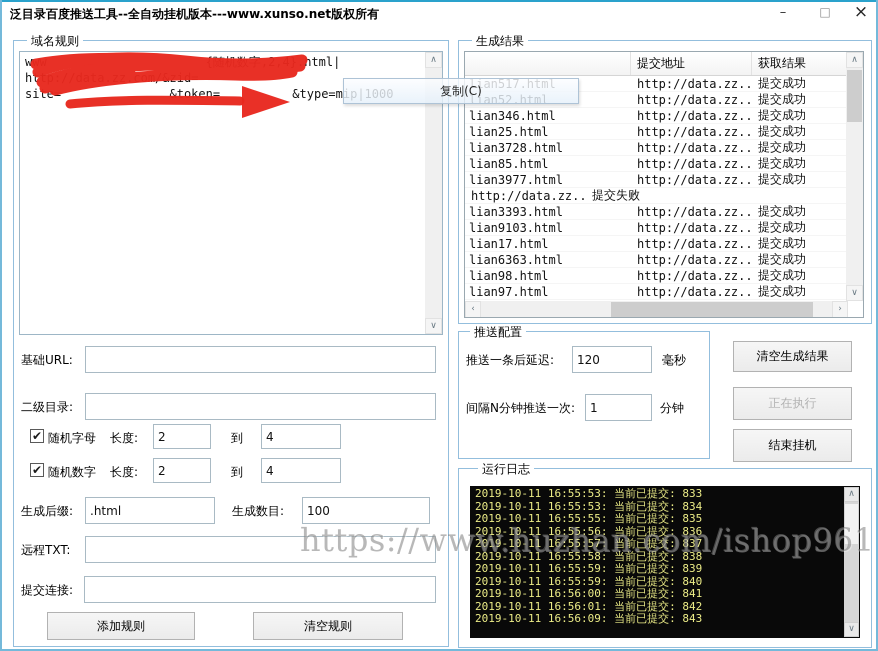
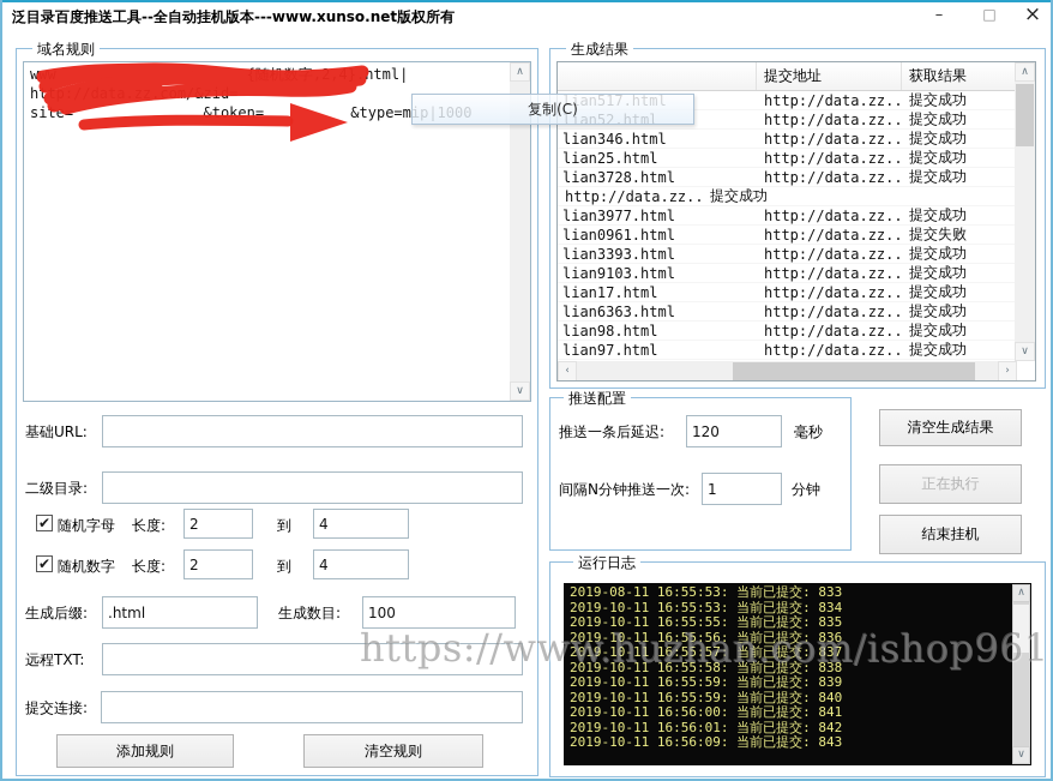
  泛目录百度推送工具--全自动挂机版本---www.xunso.net版权所有
  –
  □
  ×
  域名规则
  ∧
  ∨
  基础URL:
  二级目录:
  ✔
  随机字母
  长度:
  2
  到
  4
  ✔
  随机数字
  长度:
  2
  到
  4
  生成后缀:
  .html
  生成数目:
  100
  远程TXT:
  提交连接:
  添加规则
  清空规则
  生成结果
  提交地址
  获取结果
  http://data.zz..
  提交成功
  http://data.zz..
  提交成功
  lian346.html
  http://data.zz..
  提交成功
  lian25.html
  http://data.zz..
  提交成功
  lian3728.html
  http://data.zz..
  提交成功
- lian85.html
  http://data.zz..
  提交成功
  lian3977.html
  http://data.zz..
  提交成功
+ lian0961.html
  http://data.zz..
  提交失败
  lian3393.html
  http://data.zz..
  提交成功
  lian9103.html
  http://data.zz..
  提交成功
  lian17.html
  http://data.zz..
  提交成功
  lian6363.html
  http://data.zz..
  提交成功
  lian98.html
  http://data.zz..
  提交成功
  lian97.html
  http://data.zz..
  提交成功
  ∧
  ∨
  ‹
  ›
  推送配置
  推送一条后延迟:
  120
  毫秒
  间隔N分钟推送一次:
  1
  分钟
  清空生成结果
  正在执行
  结束挂机
  运行日志
- 2019-10-11 16:55:53: 当前已提交: 833
+ 2019-08-11 16:55:53: 当前已提交: 833
  2019-10-11 16:55:53: 当前已提交: 834
  2019-10-11 16:55:55: 当前已提交: 835
  2019-10-11 16:55:56: 当前已提交: 836
  2019-10-11 16:55:57: 当前已提交: 837
  2019-10-11 16:55:58: 当前已提交: 838
  2019-10-11 16:55:59: 当前已提交: 839
  2019-10-11 16:55:59: 当前已提交: 840
  2019-10-11 16:56:00: 当前已提交: 841
  2019-10-11 16:56:01: 当前已提交: 842
  2019-10-11 16:56:09: 当前已提交: 843
  ∧
  ∨
  复制(C)
  https://www.huzhan.com/ishop961
